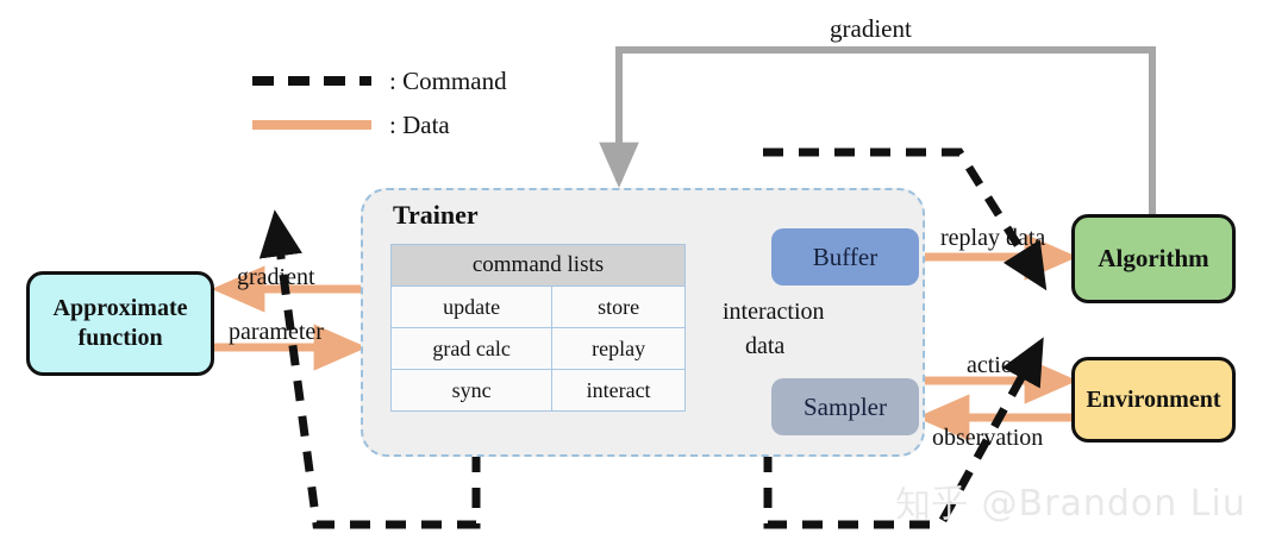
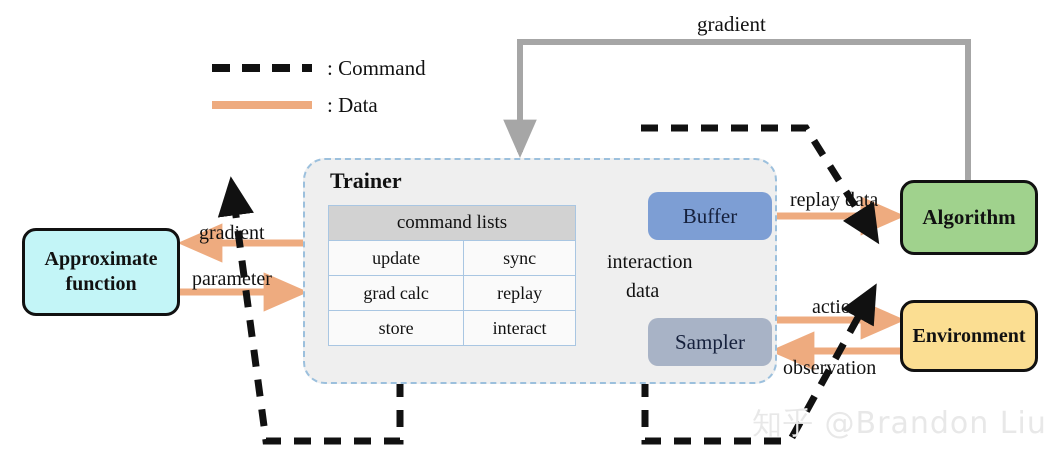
  : Command
  : Data
  Trainer
  command lists
- update	store
+ update	sync
  grad calc	replay
- sync	interact
+ store	interact
  Approximate
  function
  Buffer
  Sampler
  Algorithm
  Environment
  gradient
  gradient
  parameter
  interaction
  data
  replay data
  action
  observation
  知乎 @Brandon Liu
